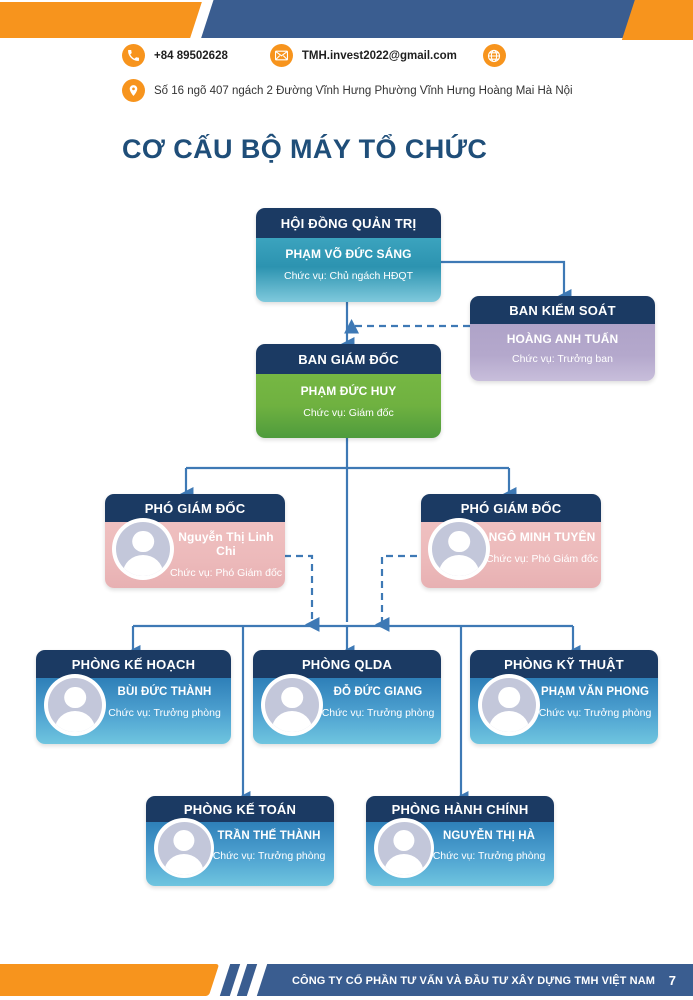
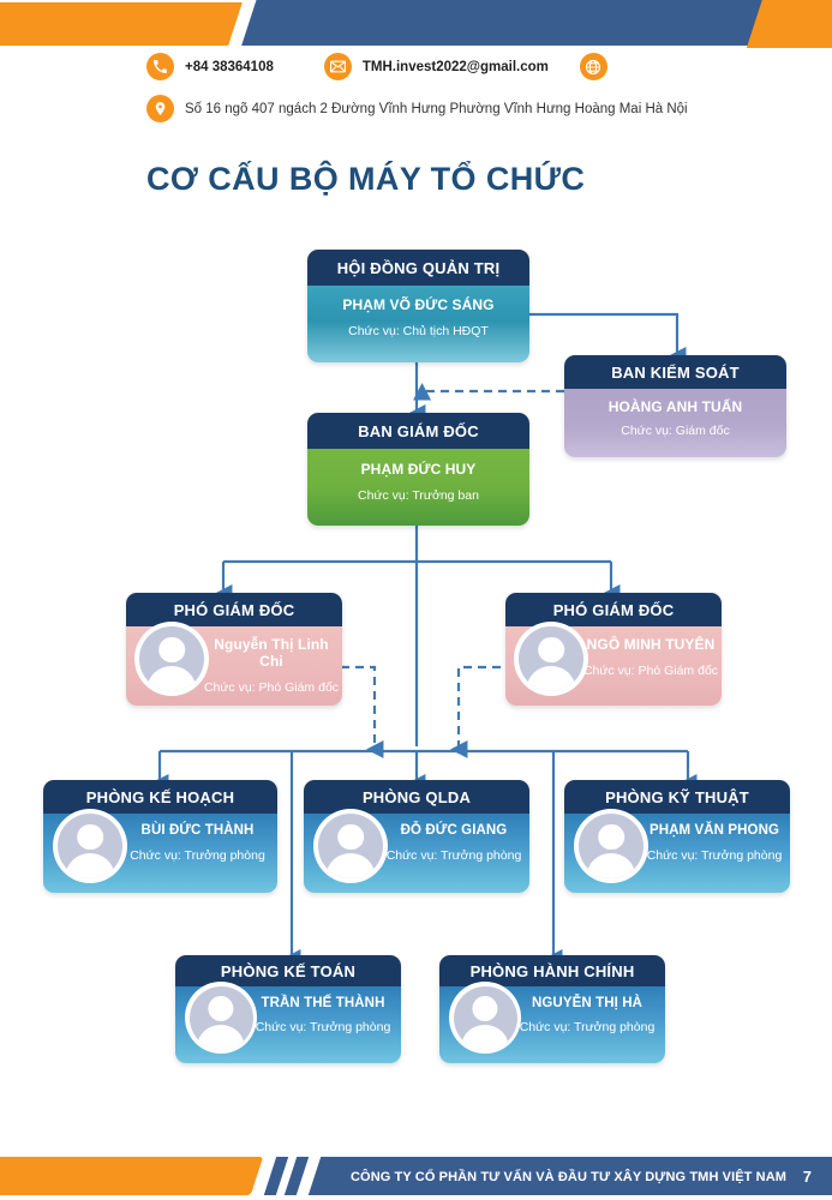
- +84 89502628
+ +84 38364108
  TMH.invest2022@gmail.com
  Số 16 ngõ 407 ngách 2 Đường Vĩnh Hưng Phường Vĩnh Hưng Hoàng Mai Hà Nội
  CƠ CẤU BỘ MÁY TỔ CHỨC
  HỘI ĐỒNG QUẢN TRỊ
  PHẠM VÕ ĐỨC SÁNG
- Chức vụ: Chủ ngách HĐQT
+ Chức vụ: Chủ tịch HĐQT
  BAN KIỂM SOÁT
  HOÀNG ANH TUẤN
- Chức vụ: Trưởng ban
+ Chức vụ: Giám đốc
  BAN GIÁM ĐỐC
  PHẠM ĐỨC HUY
- Chức vụ: Giám đốc
+ Chức vụ: Trưởng ban
  PHÓ GIÁM ĐỐC
  Nguyễn Thị Linh Chi
  Chức vụ: Phó Giám đốc
  PHÓ GIÁM ĐỐC
  NGÔ MINH TUYÊN
  Chức vụ: Phó Giám đốc
  PHÒNG KẾ HOẠCH
  BÙI ĐỨC THÀNH
  Chức vụ: Trưởng phòng
  PHÒNG QLDA
  ĐỖ ĐỨC GIANG
  Chức vụ: Trưởng phòng
  PHÒNG KỸ THUẬT
  PHẠM VĂN PHONG
  Chức vụ: Trưởng phòng
  PHÒNG KẾ TOÁN
  TRẦN THẾ THÀNH
  Chức vụ: Trưởng phòng
  PHÒNG HÀNH CHÍNH
  NGUYỄN THỊ HÀ
  Chức vụ: Trưởng phòng
  CÔNG TY CỔ PHẦN TƯ VẤN VÀ ĐẦU TƯ XÂY DỰNG TMH VIỆT NAM
  7
